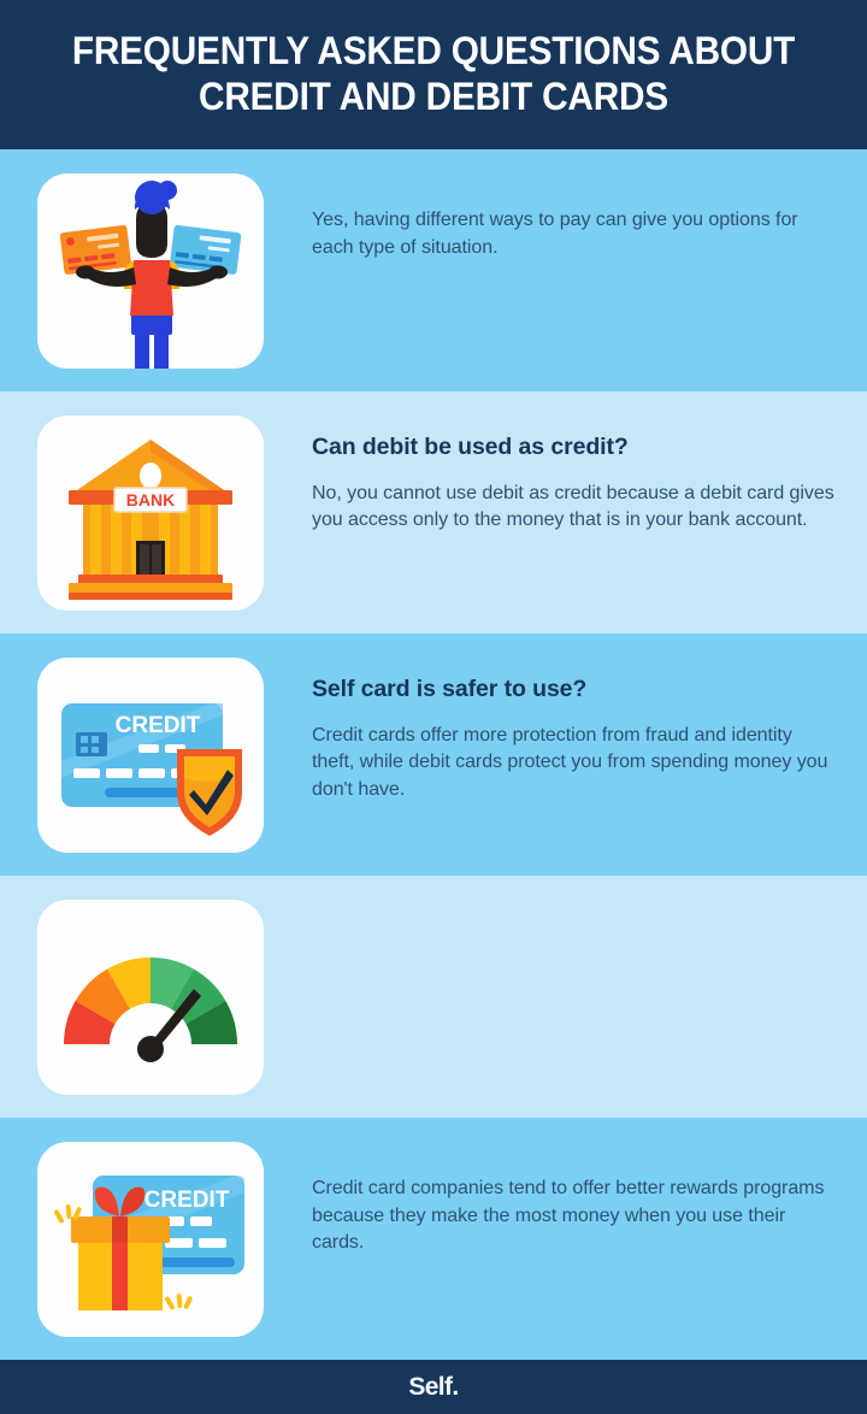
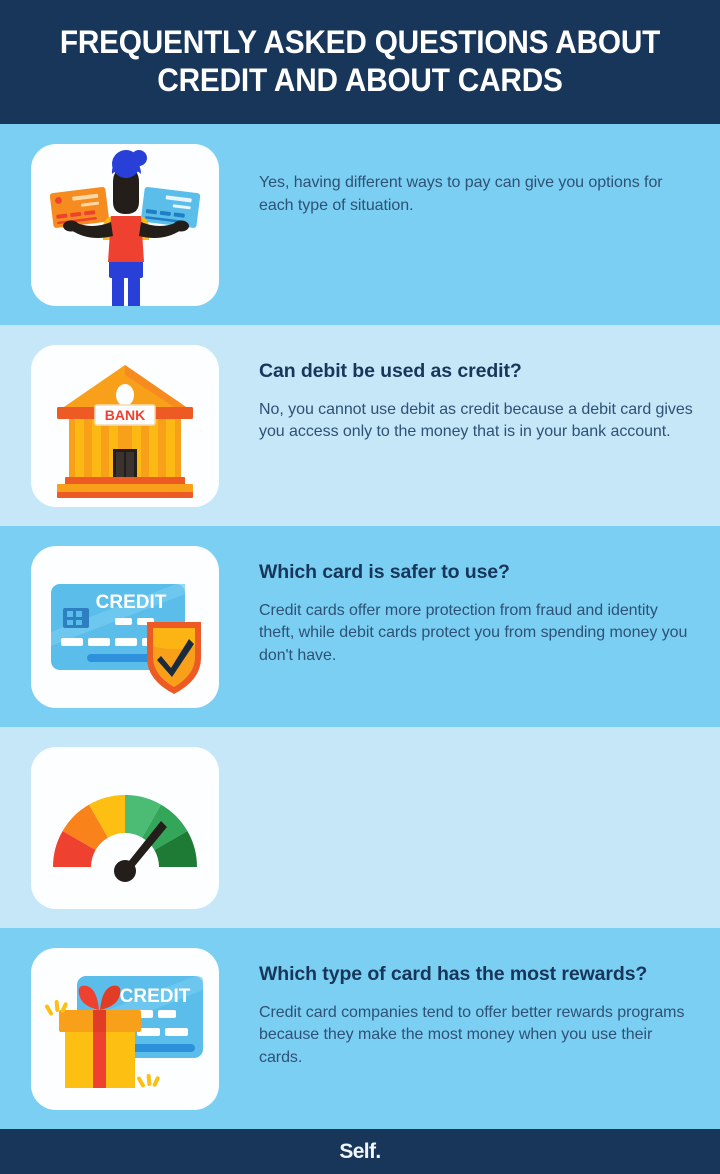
- FREQUENTLY ASKED QUESTIONS ABOUT CREDIT AND DEBIT CARDS
+ FREQUENTLY ASKED QUESTIONS ABOUT CREDIT AND ABOUT CARDS
  Yes, having different ways to pay can give you options for each type of situation.
  BANK
  Can debit be used as credit?
  No, you cannot use debit as credit because a debit card gives you access only to the money that is in your bank account.
  CREDIT
- Self card is safer to use?
+ Which card is safer to use?
  Credit cards offer more protection from fraud and identity theft, while debit cards protect you from spending money you don't have.
  CREDIT
+ Which type of card has the most rewards?
  Credit card companies tend to offer better rewards programs because they make the most money when you use their cards.
  Self.
